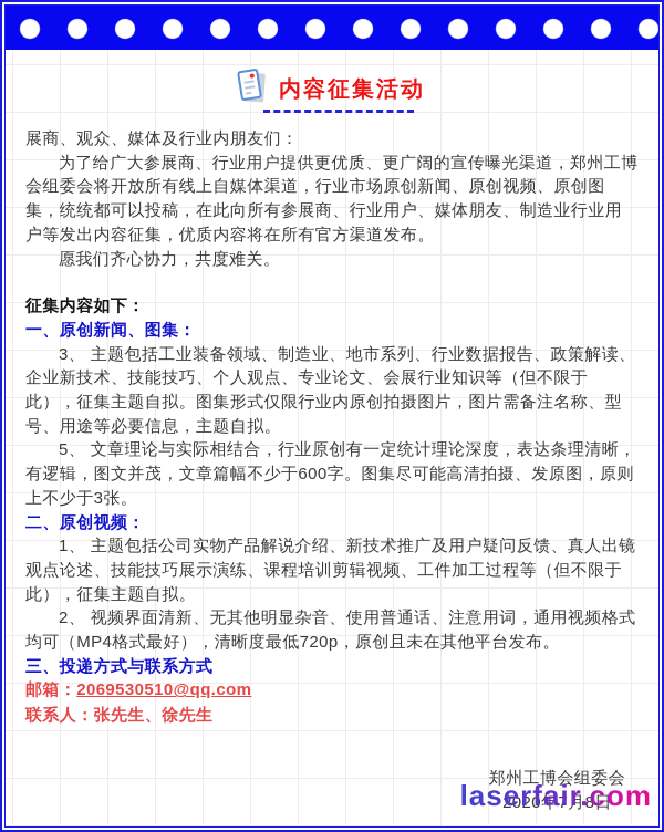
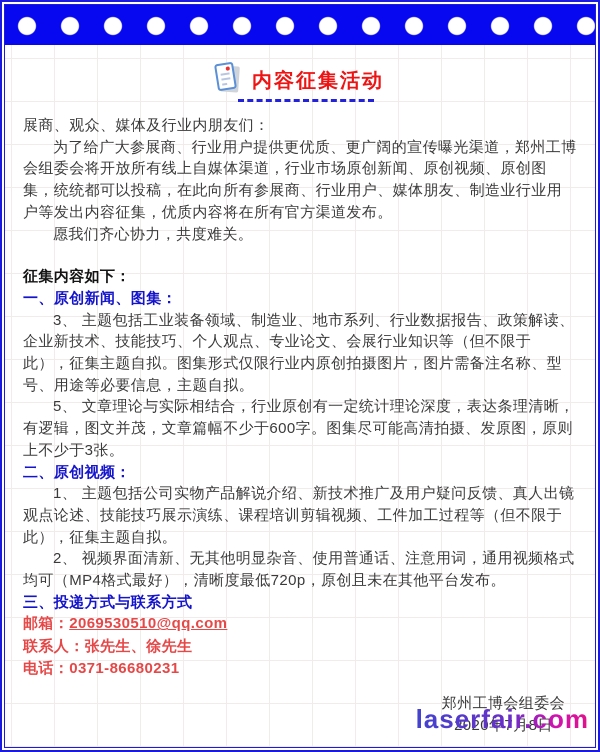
  内容征集活动
  展商、观众、媒体及行业内朋友们：
  为了给广大参展商、行业用户提供更优质、更广阔的宣传曝光渠道，郑州工博会组委会将开放所有线上自媒体渠道，行业市场原创新闻、原创视频、原创图集，统统都可以投稿，在此向所有参展商、行业用户、媒体朋友、制造业行业用户等发出内容征集，优质内容将在所有官方渠道发布。
  愿我们齐心协力，共度难关。
  征集内容如下：
  一、原创新闻、图集：
  3、 主题包括工业装备领域、制造业、地市系列、行业数据报告、政策解读、企业新技术、技能技巧、个人观点、专业论文、会展行业知识等（但不限于此），征集主题自拟。图集形式仅限行业内原创拍摄图片，图片需备注名称、型号、用途等必要信息，主题自拟。
  5、 文章理论与实际相结合，行业原创有一定统计理论深度，表达条理清晰，有逻辑，图文并茂，文章篇幅不少于600字。图集尽可能高清拍摄、发原图，原则上不少于3张。
  二、原创视频：
  1、 主题包括公司实物产品解说介绍、新技术推广及用户疑问反馈、真人出镜观点论述、技能技巧展示演练、课程培训剪辑视频、工件加工过程等（但不限于此），征集主题自拟。
  2、 视频界面清新、无其他明显杂音、使用普通话、注意用词，通用视频格式均可（MP4格式最好），清晰度最低720p，原创且未在其他平台发布。
  三、投递方式与联系方式
  邮箱：2069530510@qq.com
  联系人：张先生、徐先生
+ 电话：0371-86680231
  laserfair.com
